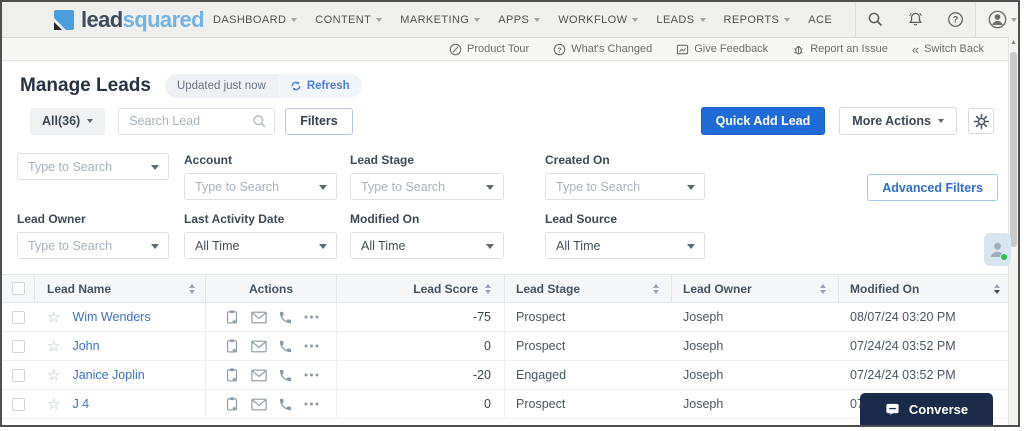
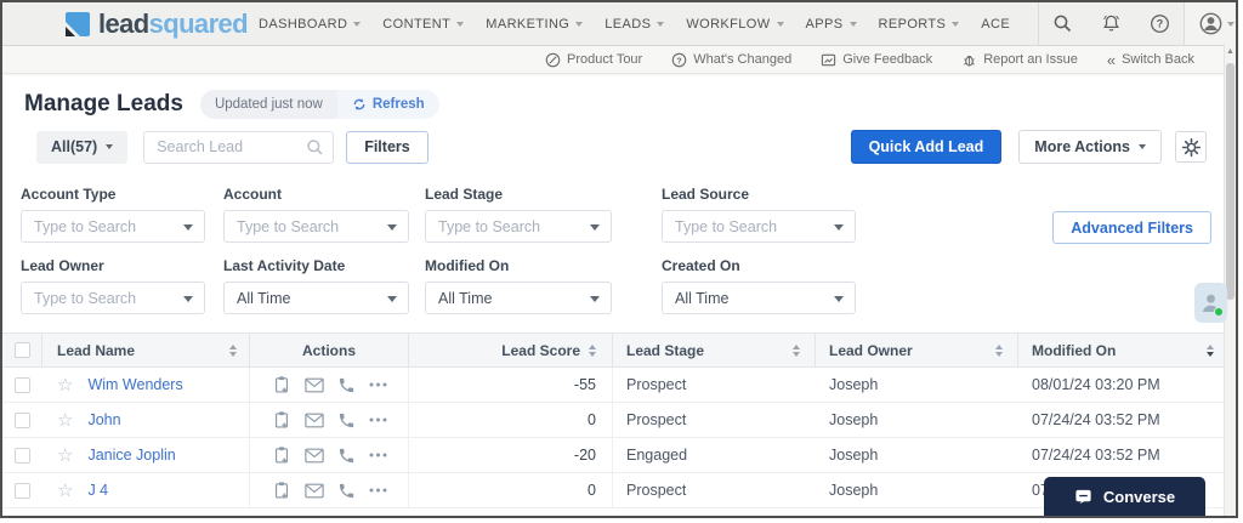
  leadsquared
  DASHBOARD
  CONTENT
  MARKETING
- APPS
+ LEADS
  WORKFLOW
- LEADS
+ APPS
  REPORTS
  ACE
  ?
  Product Tour
  What's Changed
  Give Feedback
  Report an Issue
  «
  Switch Back
  Manage Leads
  Updated just now
  Refresh
- All(36)
+ All(57)
  Search Lead
  Filters
  Quick Add Lead
  More Actions
+ Account Type
  Type to Search
  Account
  Type to Search
  Lead Stage
  Type to Search
- Created On
+ Lead Source
  Type to Search
  Lead Owner
  Type to Search
  Last Activity Date
  All Time
  Modified On
  All Time
- Lead Source
+ Created On
  All Time
  Advanced Filters
  Lead Name
  Actions
  Lead Score
  Lead Stage
  Lead Owner
  Modified On
  ☆
  Wim Wenders
- -75
+ -55
  Prospect
  Joseph
- 08/07/24 03:20 PM
+ 08/01/24 03:20 PM
  ☆
  John
  0
  Prospect
  Joseph
  07/24/24 03:52 PM
  ☆
  Janice Joplin
  -20
  Engaged
  Joseph
  07/24/24 03:52 PM
  ☆
  J 4
  0
  Prospect
  Joseph
  Converse
